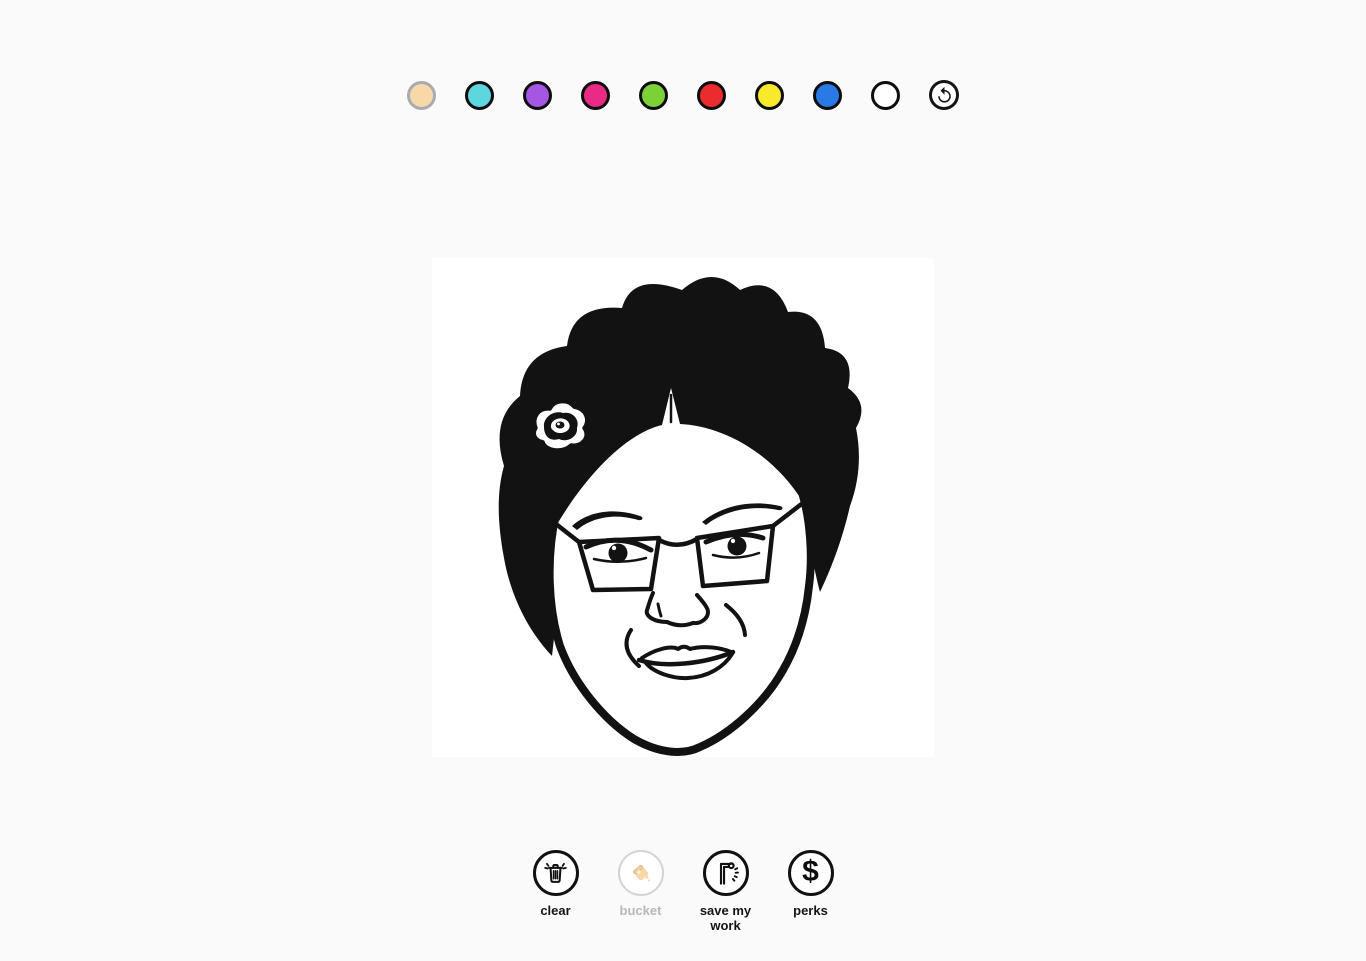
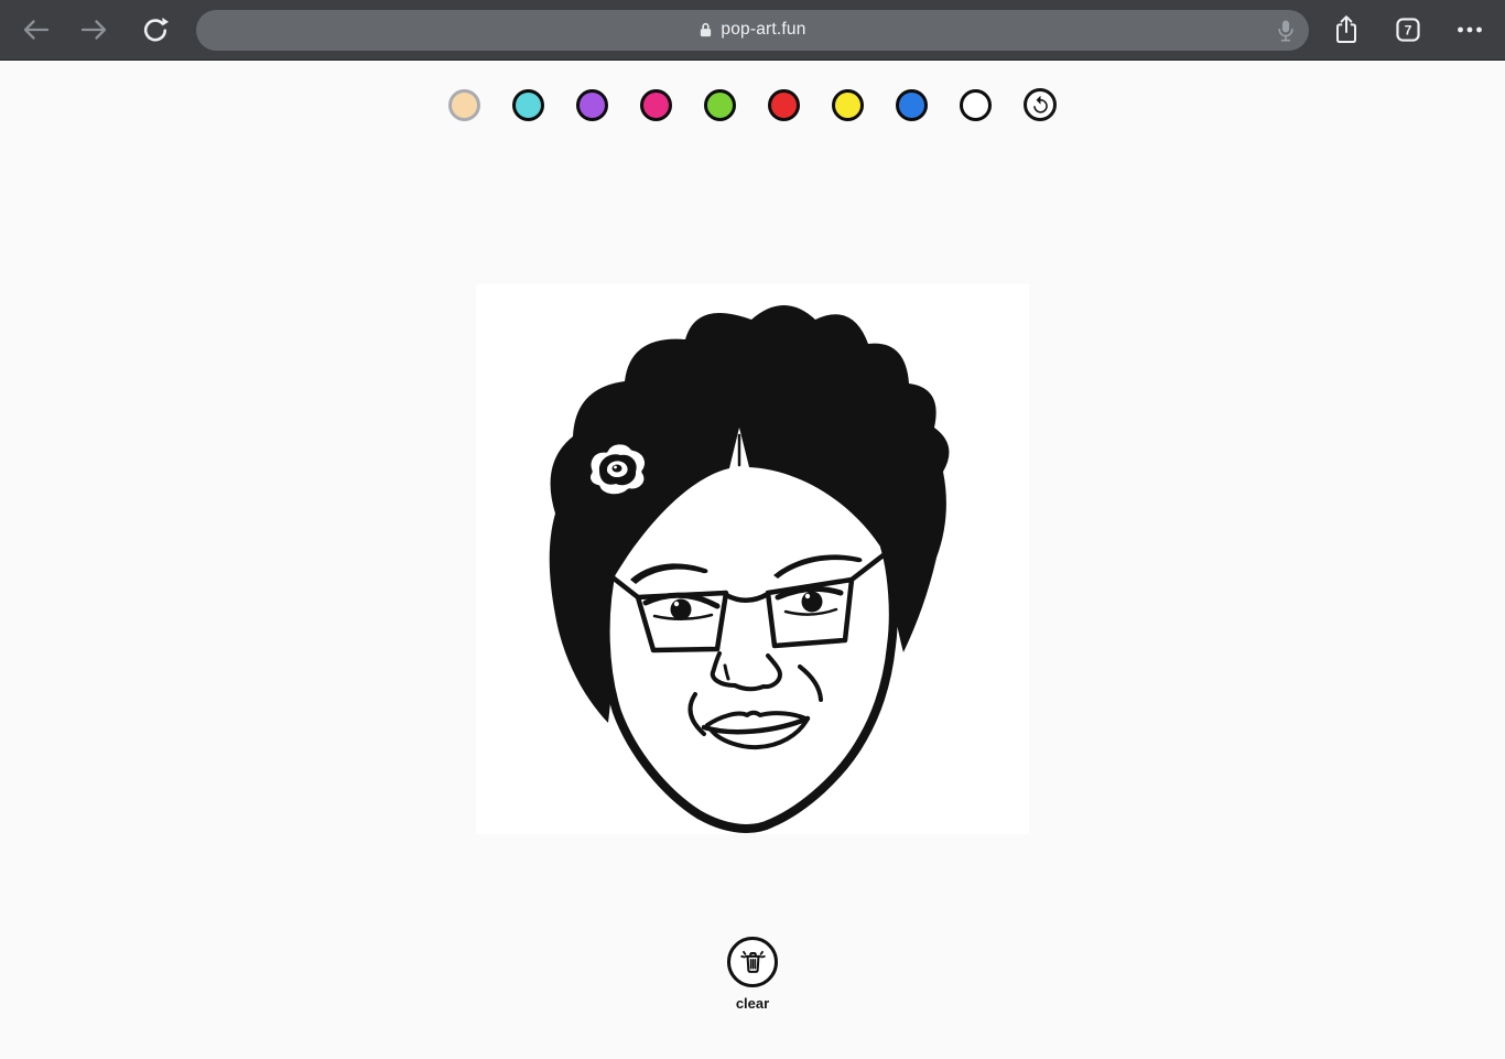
+ pop-art.fun
+ 7
  clear
- bucket
- save my work
- $
- perks
